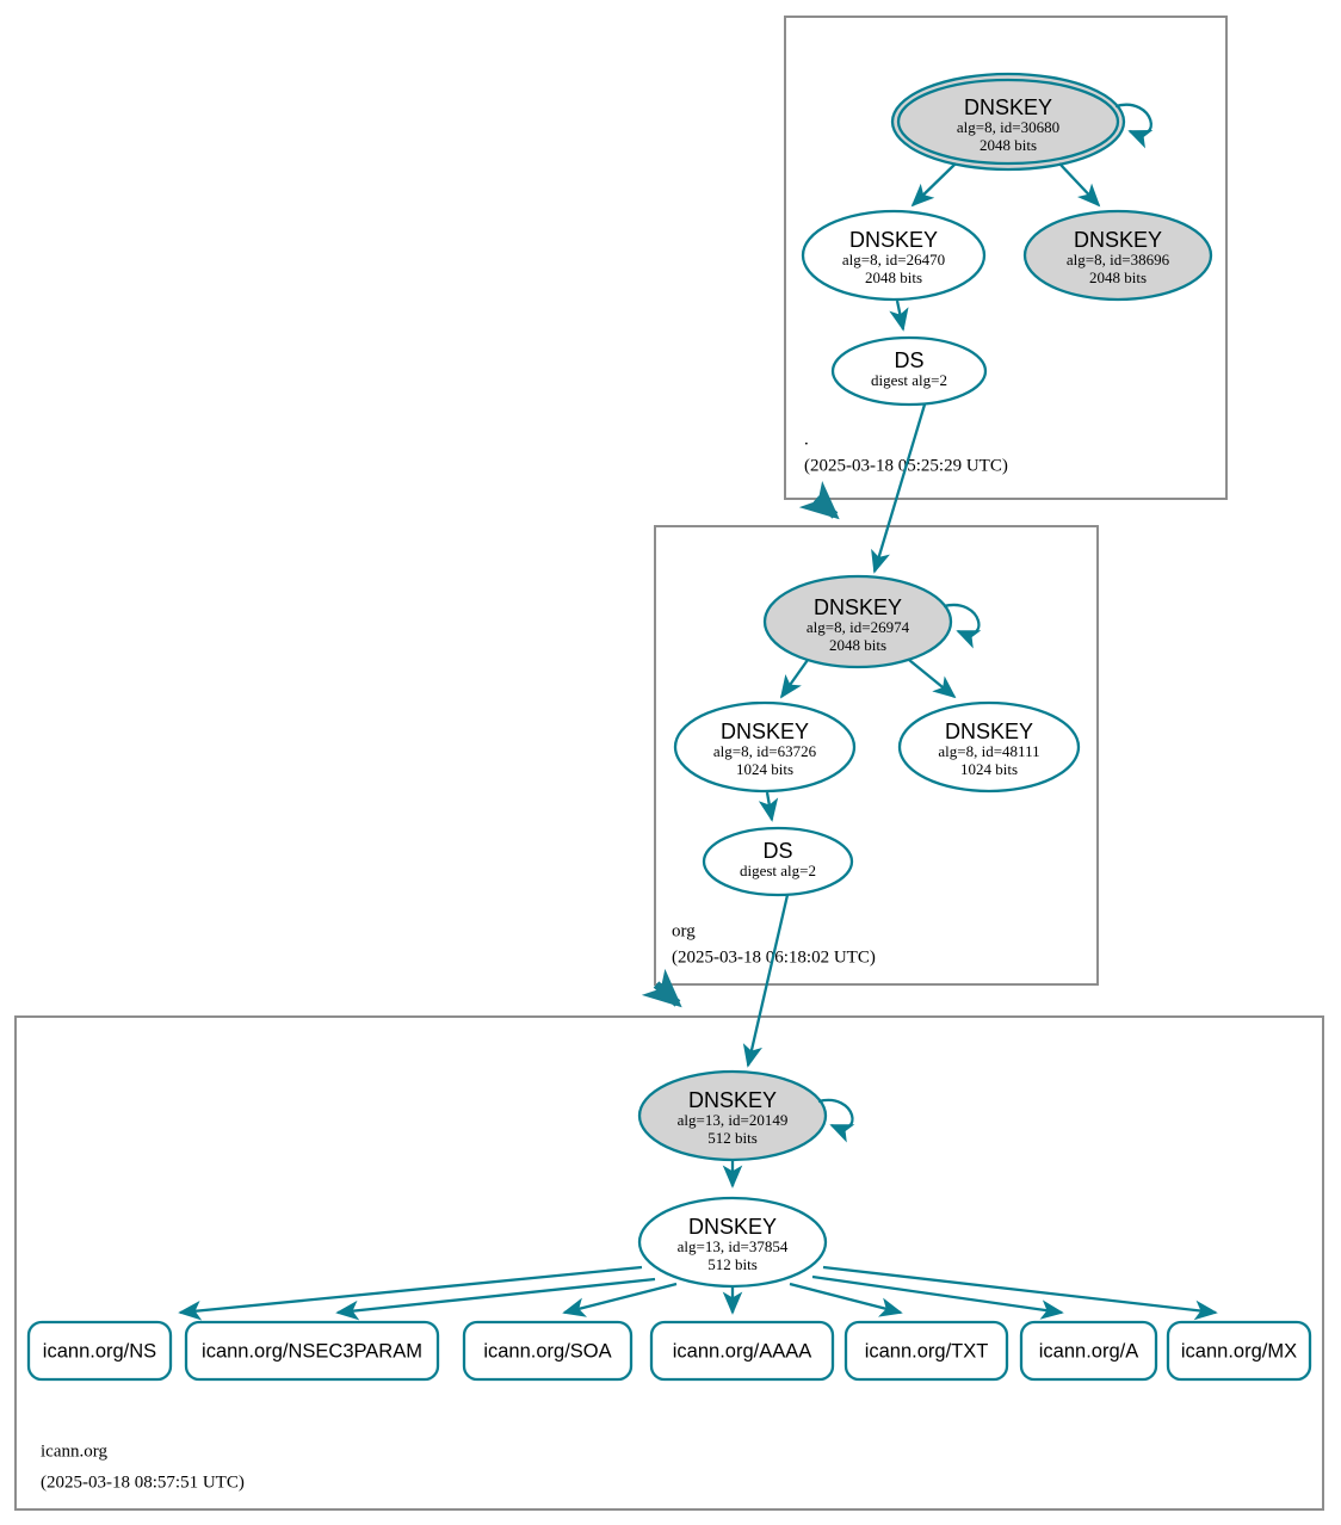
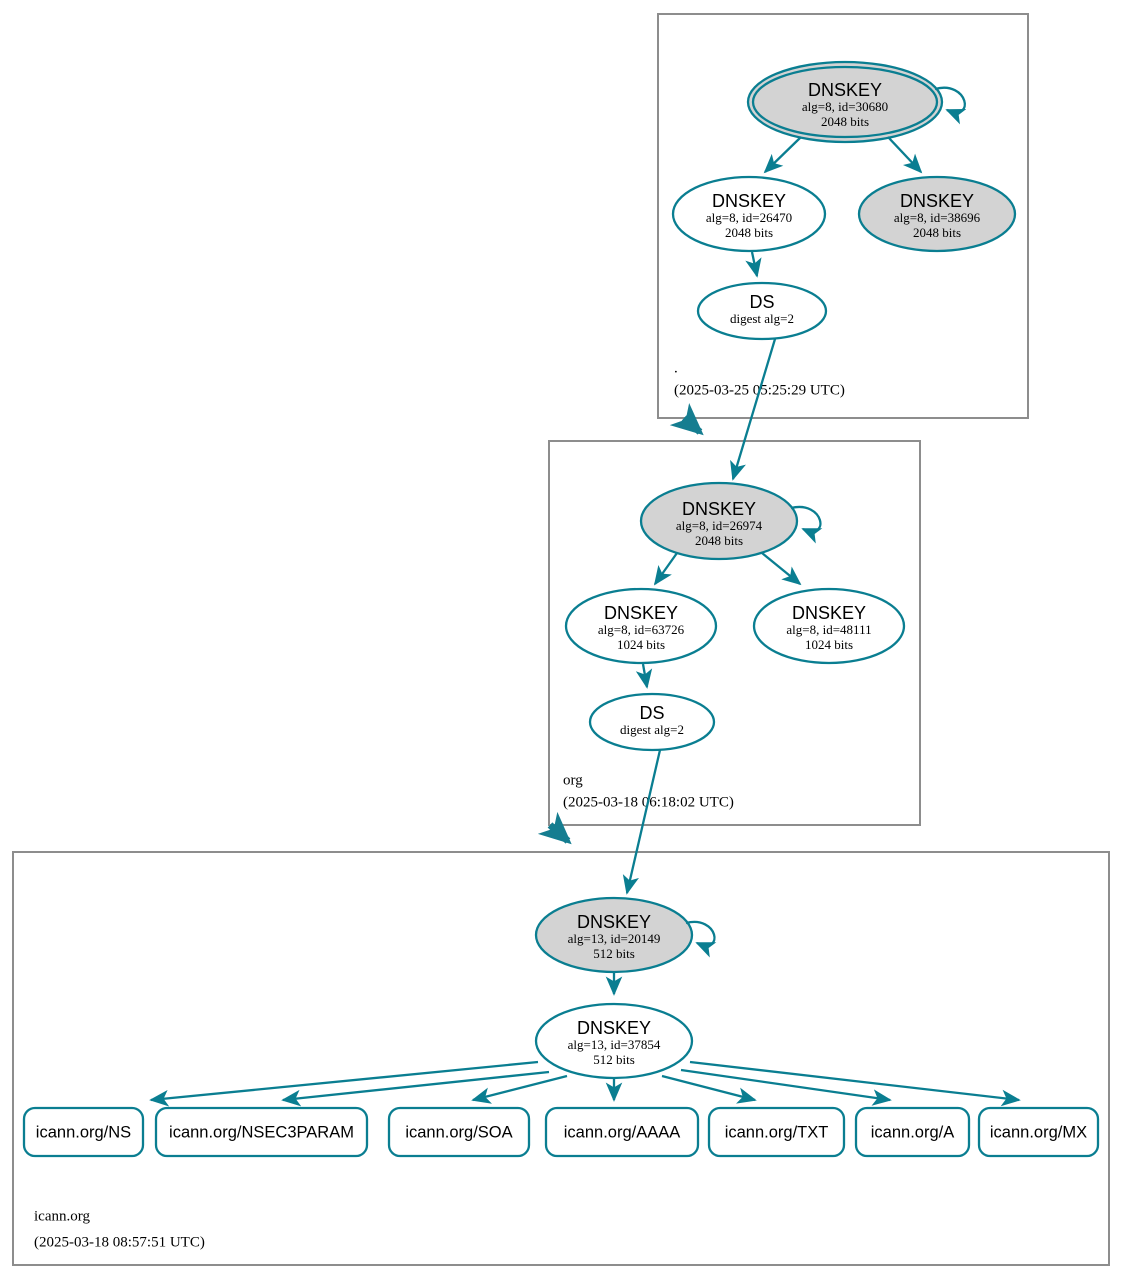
  DNSKEY
  alg=8, id=30680
  2048 bits
  DNSKEY
  alg=8, id=26470
  2048 bits
  DNSKEY
  alg=8, id=38696
  2048 bits
  DS
  digest alg=2
  .
- (2025-03-18 05:25:29 UTC)
+ (2025-03-25 05:25:29 UTC)
  DNSKEY
  alg=8, id=26974
  2048 bits
  DNSKEY
  alg=8, id=63726
  1024 bits
  DNSKEY
  alg=8, id=48111
  1024 bits
  DS
  digest alg=2
  org
  (2025-03-18 06:18:02 UTC)
  DNSKEY
  alg=13, id=20149
  512 bits
  DNSKEY
  alg=13, id=37854
  512 bits
  icann.org/NS
  icann.org/NSEC3PARAM
  icann.org/SOA
  icann.org/AAAA
  icann.org/TXT
  icann.org/A
  icann.org/MX
  icann.org
  (2025-03-18 08:57:51 UTC)
